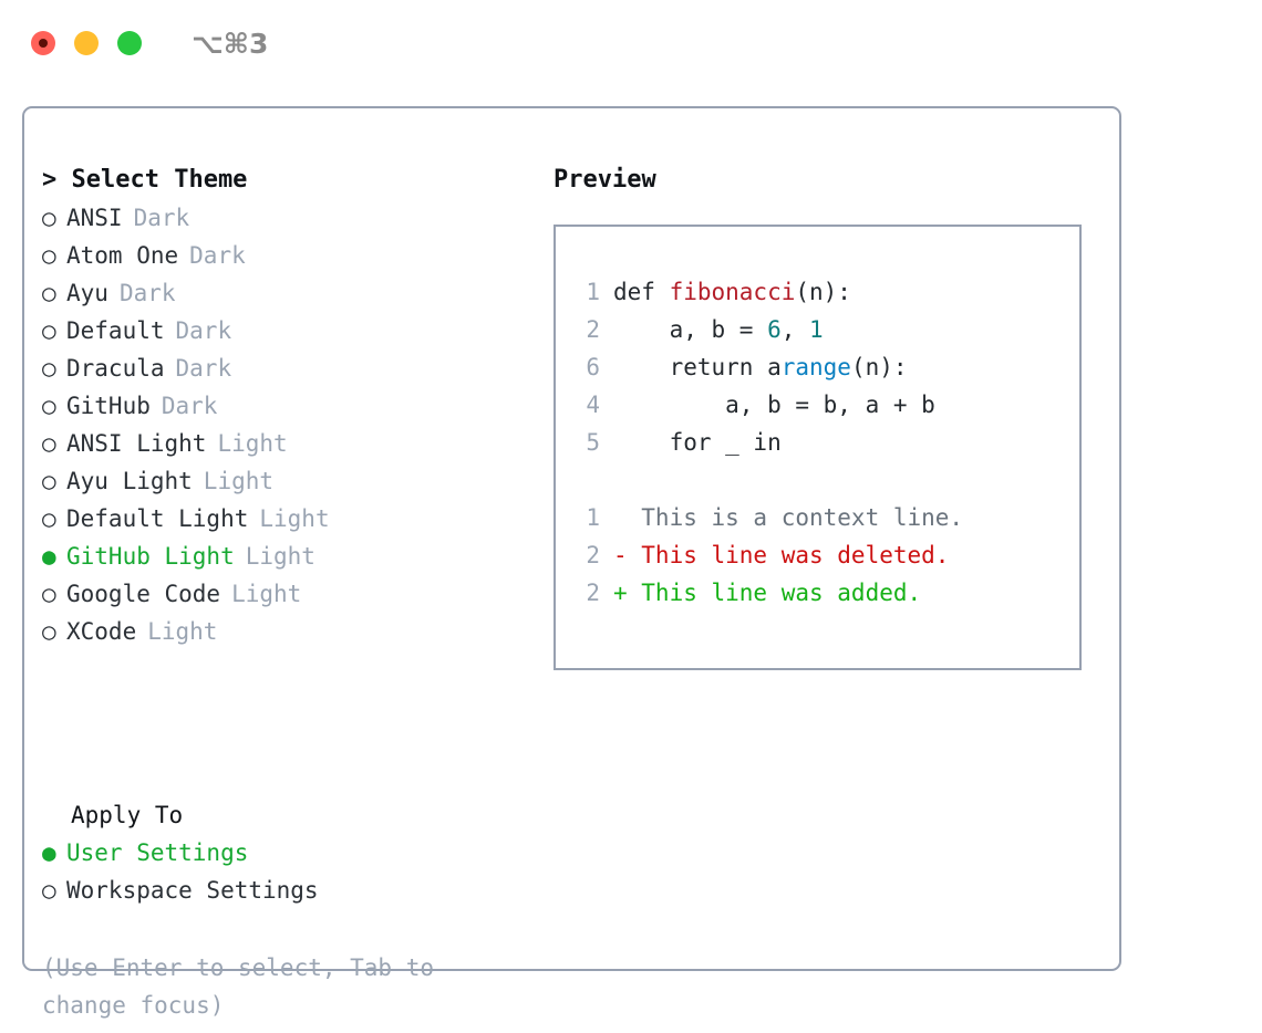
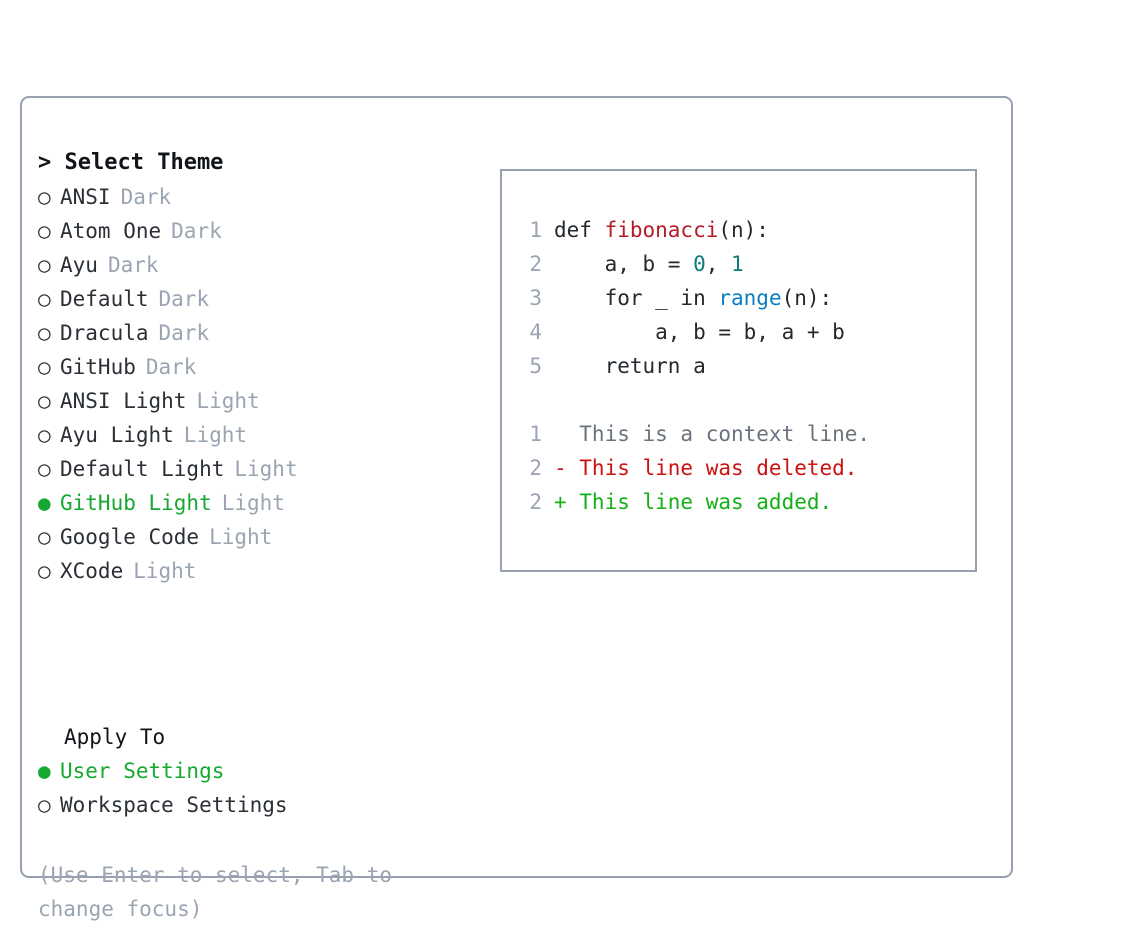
- ⌥⌘3
  > Select Theme
  ○
  ANSI
  Dark
  ○
  Atom One
  Dark
  ○
  Ayu
  Dark
  ○
  Default
  Dark
  ○
  Dracula
  Dark
  ○
  GitHub
  Dark
  ○
  ANSI Light
  Light
  ○
  Ayu Light
  Light
  ○
  Default Light
  Light
  ●
  GitHub Light
  Light
  ○
  Google Code
  Light
  ○
  XCode
  Light
  Apply To
  ●
  User Settings
  ○
  Workspace Settings
  (Use Enter to select, Tab to change focus)
- Preview
  1
  def fibonacci(n):
  2
- a, b = 6, 1
+ a, b = 0, 1
- 6
+ 3
- return arange(n):
+ for _ in range(n):
  4
  a, b = b, a + b
  5
- for _ in
+ return a
  1
  This is a context line.
  2
  - This line was deleted.
  2
  + This line was added.
